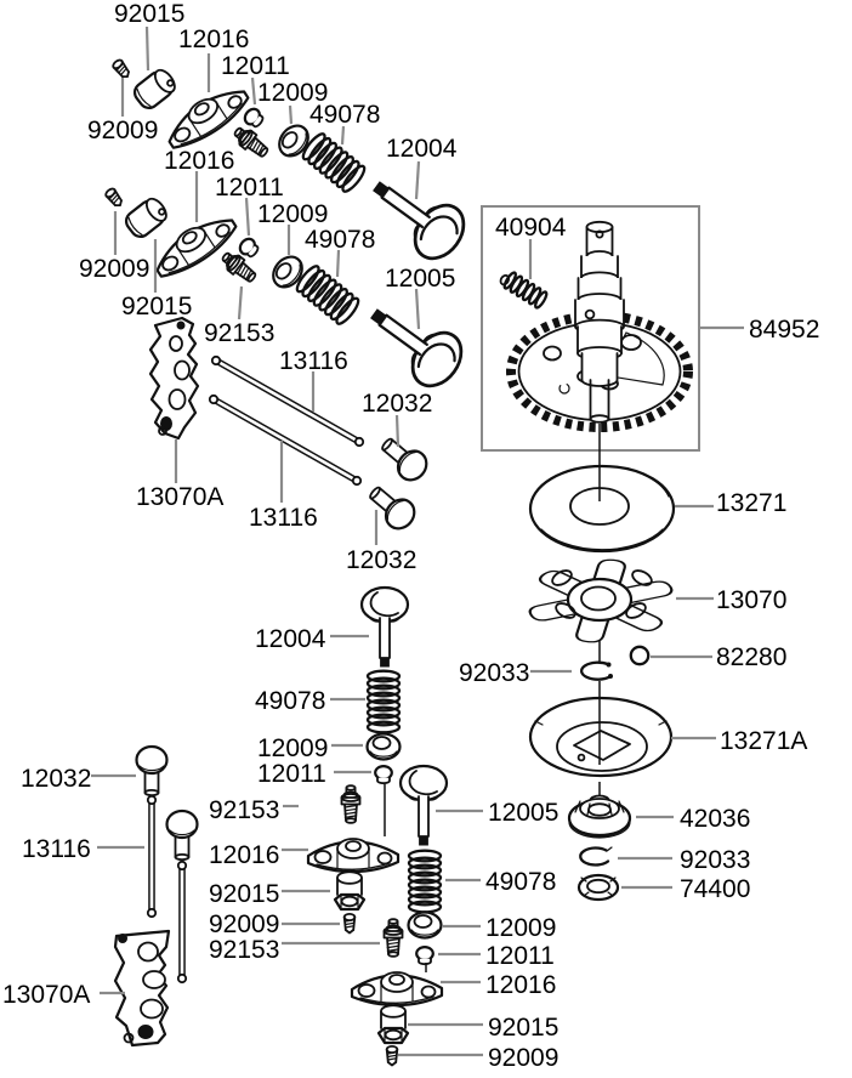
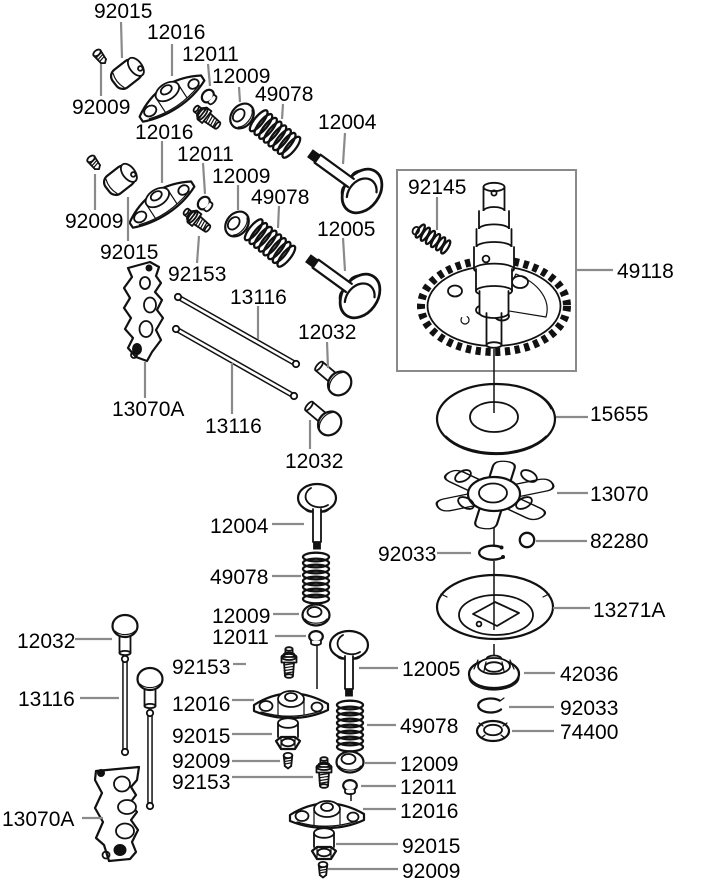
  92015
  12016
  12011
  12009
  49078
  92009
  12004
  12016
  12011
  12009
  49078
  92009
  12005
  92015
  92153
  13116
  12032
  13070A
  13116
  12032
- 40904
+ 92145
- 84952
+ 49118
- 13271
+ 15655
  13070
  82280
  92033
  13271A
  12004
  49078
  12009
  12011
  92153
  12005
  42036
  49078
  92033
  74400
  12016
  92015
  92009
  92153
  12009
  12011
  12016
  92015
  92009
  12032
  13116
  13070A
